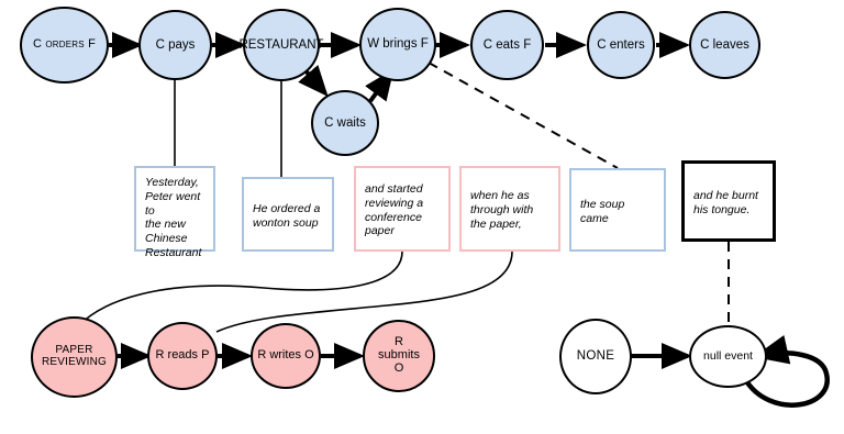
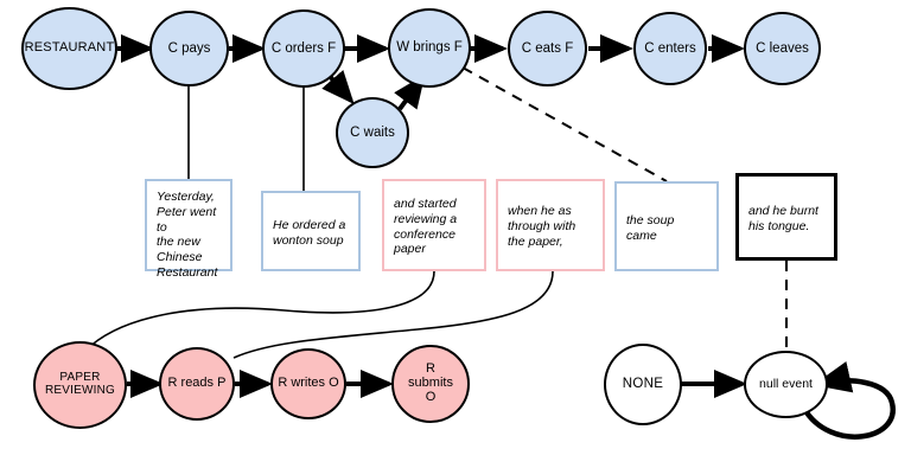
- C orders F
+ RESTAURANT
  C pays
- RESTAURANT
+ C orders F
  W brings F
  C eats F
  C enters
  C leaves
  C waits
  Yesterday,
  Peter went to
  the new
  Chinese
  Restaurant
  He ordered a
  wonton soup
  and started
  reviewing a
  conference
  paper
  when he as
  through with
  the paper,
  the soup
  came
  and he burnt
  his tongue.
  PAPER
  REVIEWING
  R reads P
  R writes O
  R
  submits
  O
  NONE
  null event
